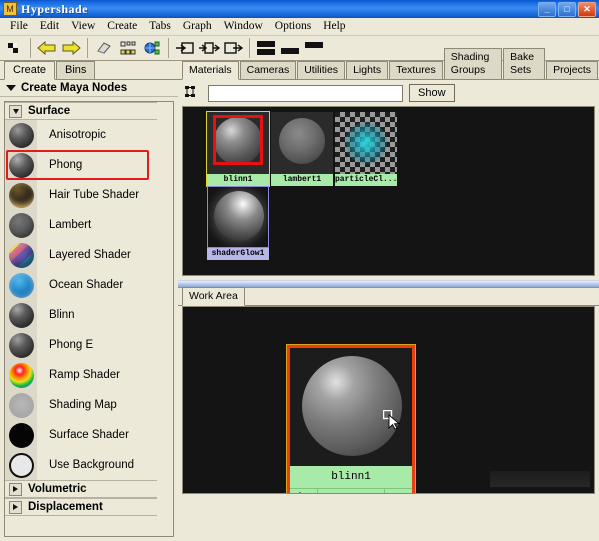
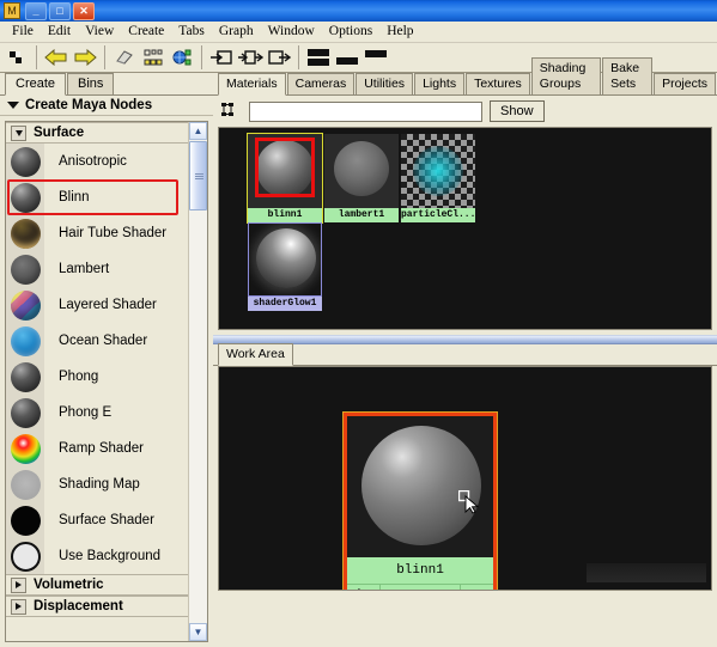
  M
- Hypershade
  _
  □
  ✕
  File
  Edit
  View
  Create
  Tabs
  Graph
  Window
  Options
  Help
  Create
  Bins
  Create Maya Nodes
  Surface
  Anisotropic
- Phong
+ Blinn
  Hair Tube Shader
  Lambert
  Layered Shader
  Ocean Shader
- Blinn
+ Phong
  Phong E
  Ramp Shader
  Shading Map
  Surface Shader
  Use Background
  Volumetric
  Displacement
+ ▲
+ ▼
  Materials
  Cameras
  Utilities
  Lights
  Textures
  Shading Groups
  Bake Sets
  Projects
  Show
  blinn1
  lambert1
  particleCl...
  shaderGlow1
  Work Area
  blinn1
